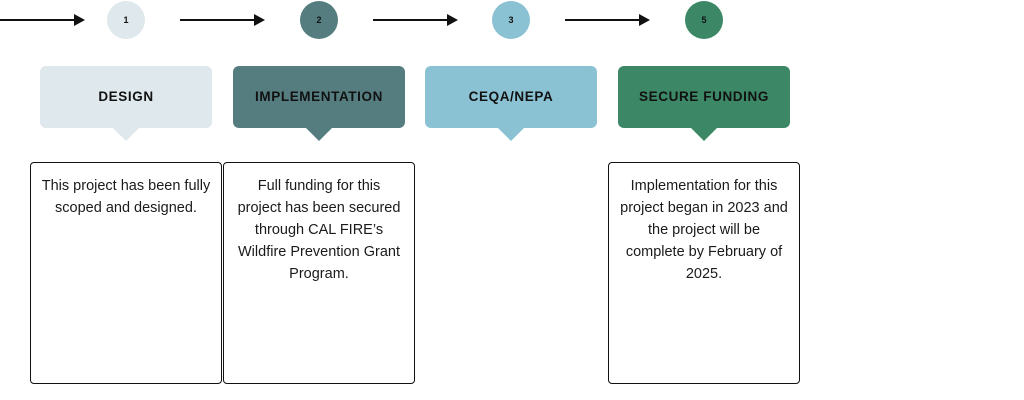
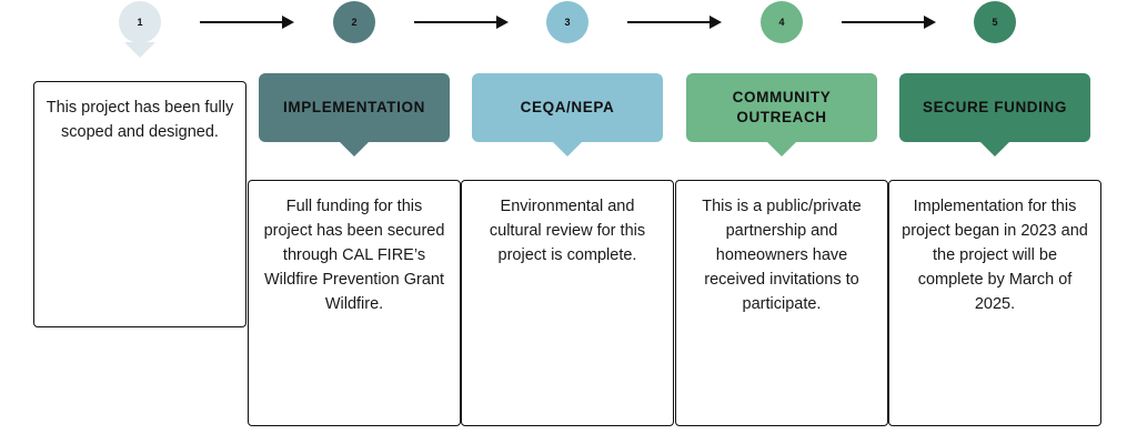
  1
- DESIGN
  This project has been fully scoped and designed.
  2
  IMPLEMENTATION
- Full funding for this project has been secured through CAL FIRE’s Wildfire Prevention Grant Program.
+ Full funding for this project has been secured through CAL FIRE’s Wildfire Prevention Grant Wildfire.
  3
  CEQA/NEPA
+ Environmental and cultural review for this project is complete.
+ 4
+ COMMUNITY OUTREACH
+ This is a public/private partnership and homeowners have received invitations to participate.
  5
  SECURE FUNDING
- Implementation for this project began in 2023 and the project will be complete by February of 2025.
+ Implementation for this project began in 2023 and the project will be complete by March of 2025.
